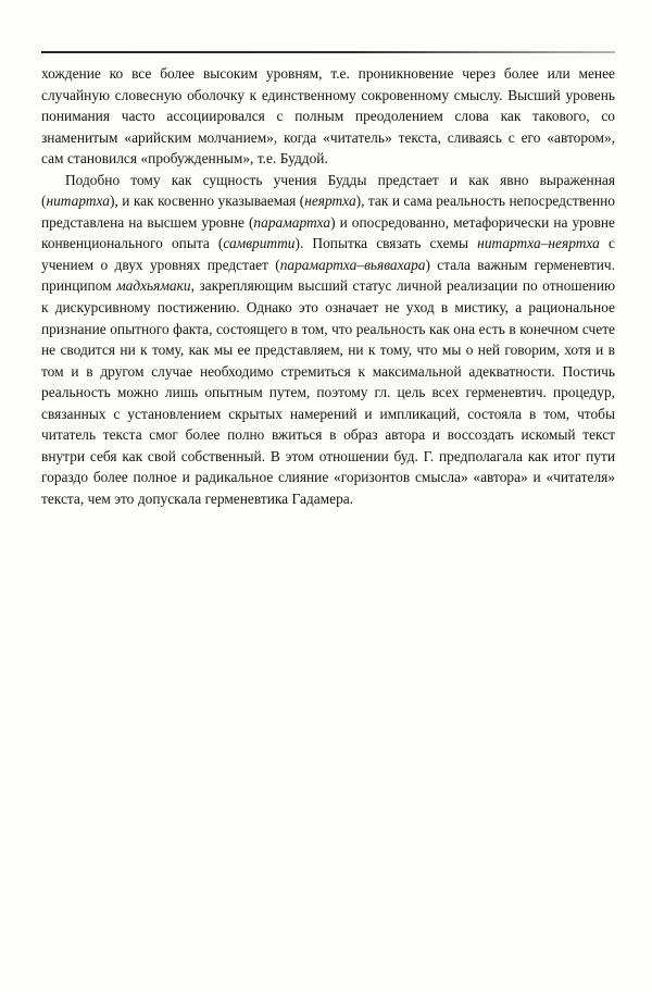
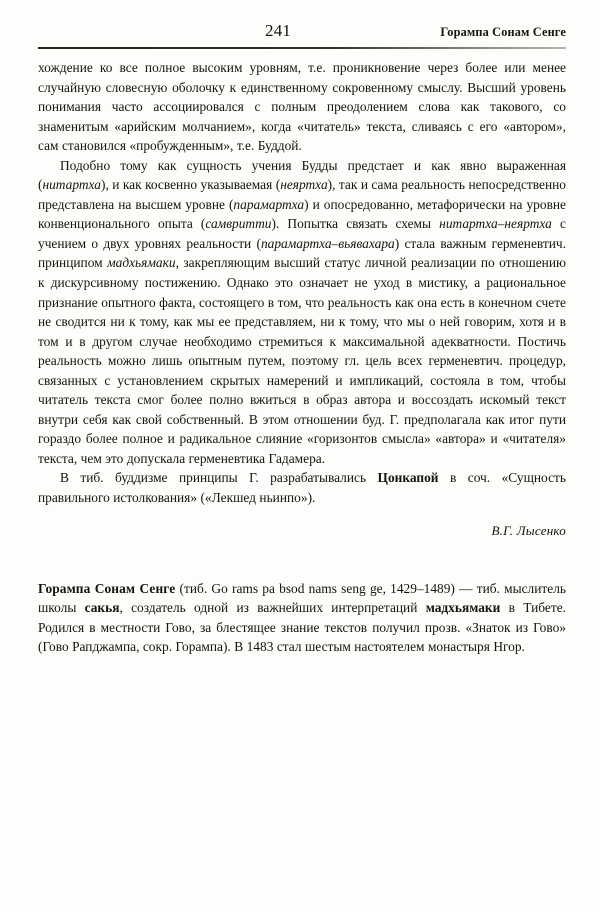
+ 241
+ Горампа Сонам Сенге
- хождение ко все более высоким уровням, т.е. проникновение через более или менее случайную словесную оболочку к единственному сокровенному смыслу. Высший уровень понимания часто ассоциировался с полным преодолением слова как такового, со знаменитым «арийским молчанием», когда «читатель» текста, сливаясь с его «автором», сам становился «пробужденным», т.е. Буддой.
+ хождение ко все полное высоким уровням, т.е. проникновение через более или менее случайную словесную оболочку к единственному сокровенному смыслу. Высший уровень понимания часто ассоциировался с полным преодолением слова как такового, со знаменитым «арийским молчанием», когда «читатель» текста, сливаясь с его «автором», сам становился «пробужденным», т.е. Буддой.
- Подобно тому как сущность учения Будды предстает и как явно выраженная (нитартха), и как косвенно указываемая (неяртха), так и сама реальность непосредственно представлена на высшем уровне (парамартха) и опосредованно, метафорически на уровне конвенционального опыта (самвритти). Попытка связать схемы нитартха–неяртха с учением о двух уровнях предстает (парамартха–вьявахара) стала важным герменевтич. принципом мадхьямаки, закрепляющим высший статус личной реализации по отношению к дискурсивному постижению. Однако это означает не уход в мистику, а рациональное признание опытного факта, состоящего в том, что реальность как она есть в конечном счете не сводится ни к тому, как мы ее представляем, ни к тому, что мы о ней говорим, хотя и в том и в другом случае необходимо стремиться к максимальной адекватности. Постичь реальность можно лишь опытным путем, поэтому гл. цель всех герменевтич. процедур, связанных с установлением скрытых намерений и импликаций, состояла в том, чтобы читатель текста смог более полно вжиться в образ автора и воссоздать искомый текст внутри себя как свой собственный. В этом отношении буд. Г. предполагала как итог пути гораздо более полное и радикальное слияние «горизонтов смысла» «автора» и «читателя» текста, чем это допускала герменевтика Гадамера.
+ Подобно тому как сущность учения Будды предстает и как явно выраженная (нитартха), и как косвенно указываемая (неяртха), так и сама реальность непосредственно представлена на высшем уровне (парамартха) и опосредованно, метафорически на уровне конвенционального опыта (самвритти). Попытка связать схемы нитартха–неяртха с учением о двух уровнях реальности (парамартха–вьявахара) стала важным герменевтич. принципом мадхьямаки, закрепляющим высший статус личной реализации по отношению к дискурсивному постижению. Однако это означает не уход в мистику, а рациональное признание опытного факта, состоящего в том, что реальность как она есть в конечном счете не сводится ни к тому, как мы ее представляем, ни к тому, что мы о ней говорим, хотя и в том и в другом случае необходимо стремиться к максимальной адекватности. Постичь реальность можно лишь опытным путем, поэтому гл. цель всех герменевтич. процедур, связанных с установлением скрытых намерений и импликаций, состояла в том, чтобы читатель текста смог более полно вжиться в образ автора и воссоздать искомый текст внутри себя как свой собственный. В этом отношении буд. Г. предполагала как итог пути гораздо более полное и радикальное слияние «горизонтов смысла» «автора» и «читателя» текста, чем это допускала герменевтика Гадамера.
+ В тиб. буддизме принципы Г. разрабатывались Цонкапой в соч. «Сущность правильного истолкования» («Лекшед ньинпо»).
+ В.Г. Лысенко
+ Горампа Сонам Сенге (тиб. Go rams pa bsod nams seng ge, 1429–1489) — тиб. мыслитель школы сакья, создатель одной из важнейших интерпретаций мадхьямаки в Тибете. Родился в местности Гово, за блестящее знание текстов получил прозв. «Знаток из Гово» (Гово Рапджампа, сокр. Горампа). В 1483 стал шестым настоятелем монастыря Нгор.
